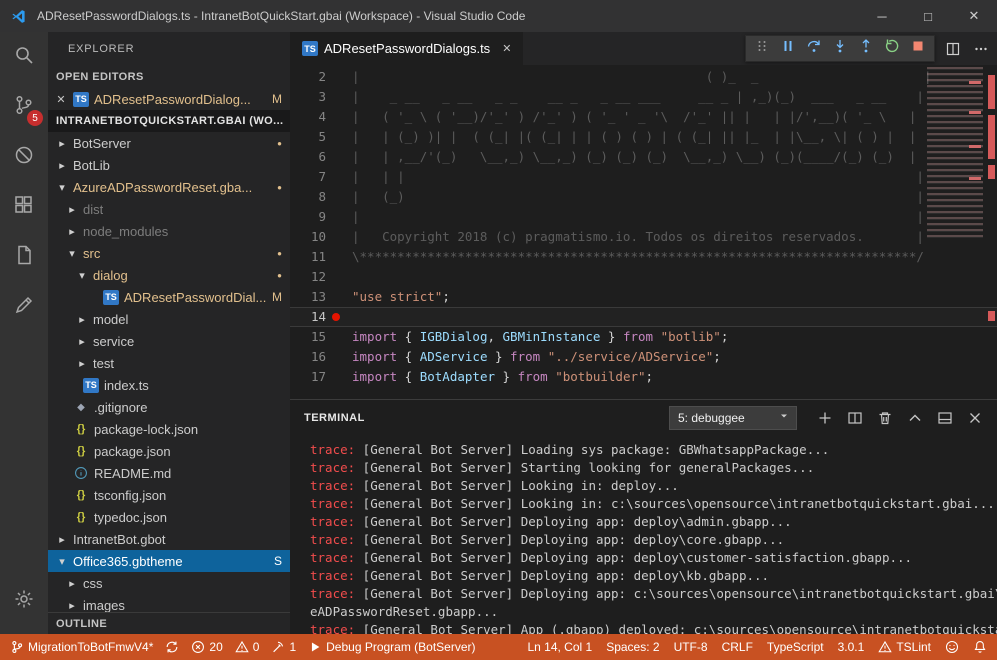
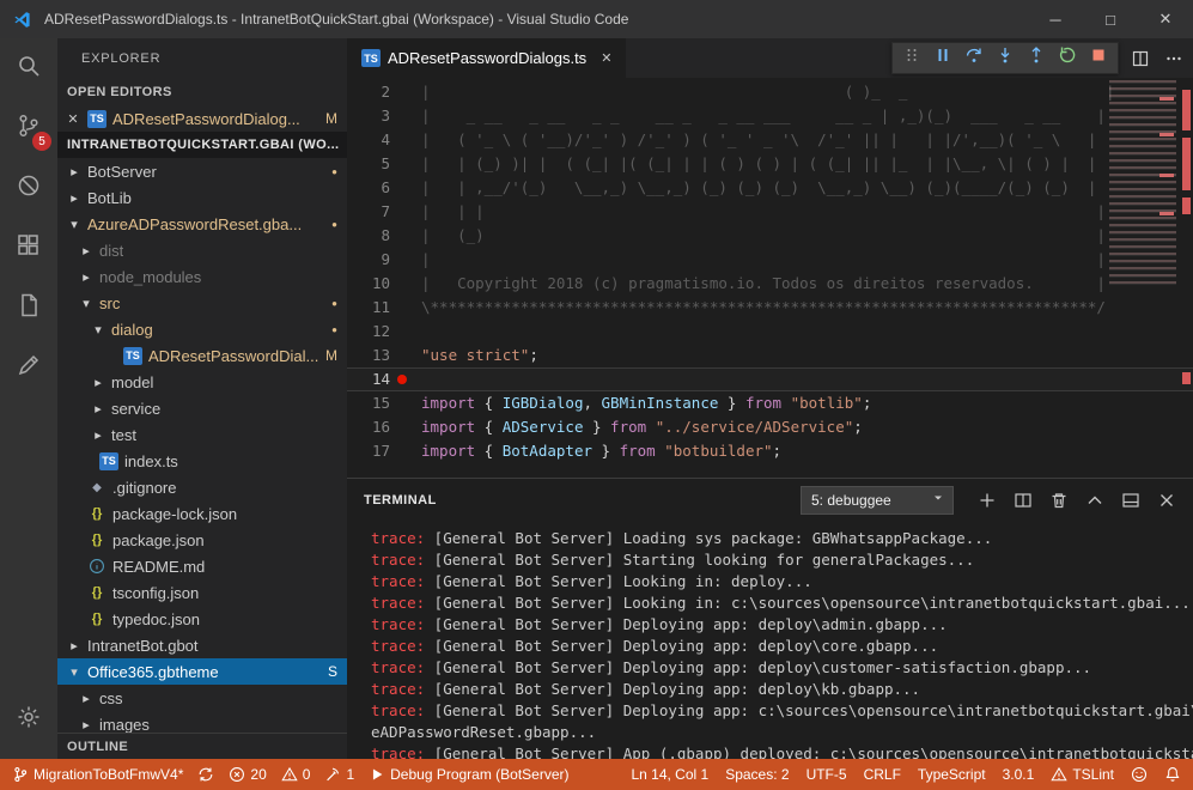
  ADResetPasswordDialogs.ts - IntranetBotQuickStart.gbai (Workspace) - Visual Studio Code
  ─
  □
  ✕
  5
  EXPLORER
  OPEN EDITORS
  ✕
  TS
  ADResetPasswordDialog...
  M
  INTRANETBOTQUICKSTART.GBAI (WO...
  ▸
  BotServer
  ●
  ▸
  BotLib
  ▾
  AzureADPasswordReset.gba...
  ●
  ▸
  dist
  ▸
  node_modules
  ▾
  src
  ●
  ▾
  dialog
  ●
  TS
  ADResetPasswordDial...
  M
  ▸
  model
  ▸
  service
  ▸
  test
  TS
  index.ts
  ◆
  .gitignore
  {}
  package-lock.json
  {}
  package.json
  README.md
  {}
  tsconfig.json
  {}
  typedoc.json
  ▸
  IntranetBot.gbot
  ▾
  Office365.gbtheme
  S
  ▸
  css
  ▸
  images
  OUTLINE
  TS
  ADResetPasswordDialogs.ts
  ✕
  2
  | ( )_ _
  3
  | _ __ _ __ _ _ __ _ _ __ ___ __ _ | ,_)(_) ___ _ __ |
  4
  | ( '_ \ ( '__)/'_' ) /'_' ) ( '_ ' _ '\ /'_' || | | |/',__)( '_ \ |
  5
  | | (_) )| | ( (_| |( (_| | | ( ) ( ) | ( (_| || |_ | |\__, \| ( ) | |
  6
  | | ,__/'(_) \__,_) \__,_) (_) (_) (_) \__,_) \__) (_)(____/(_) (_) |
  7
  | | | |
  8
  | (_) |
  9
  | |
  10
  | Copyright 2018 (c) pragmatismo.io. Todos os direitos reservados. |
  11
  \**************************************************************************/
  12
  13
  "use strict";
  14
  15
  import { IGBDialog, GBMinInstance } from "botlib";
  16
  import { ADService } from "../service/ADService";
  17
  import { BotAdapter } from "botbuilder";
  TERMINAL
  5: debuggee
  trace: [General Bot Server] Loading sys package: GBWhatsappPackage...
  trace: [General Bot Server] Starting looking for generalPackages...
  trace: [General Bot Server] Looking in: deploy...
  trace: [General Bot Server] Looking in: c:\sources\opensource\intranetbotquickstart.gbai...
  trace: [General Bot Server] Deploying app: deploy\admin.gbapp...
  trace: [General Bot Server] Deploying app: deploy\core.gbapp...
  trace: [General Bot Server] Deploying app: deploy\customer-satisfaction.gbapp...
  trace: [General Bot Server] Deploying app: deploy\kb.gbapp...
  trace: [General Bot Server] Deploying app: c:\sources\opensource\intranetbotquickstart.gbai
  eADPasswordReset.gbapp...
  trace: [General Bot Server] App (.gbapp) deployed: c:\sources\opensource\intranetbotquickst
  MigrationToBotFmwV4*
  20
  0
  1
  Debug Program (BotServer)
  Ln 14, Col 1
  Spaces: 2
- UTF-8
+ UTF-5
  CRLF
  TypeScript
  3.0.1
  TSLint
